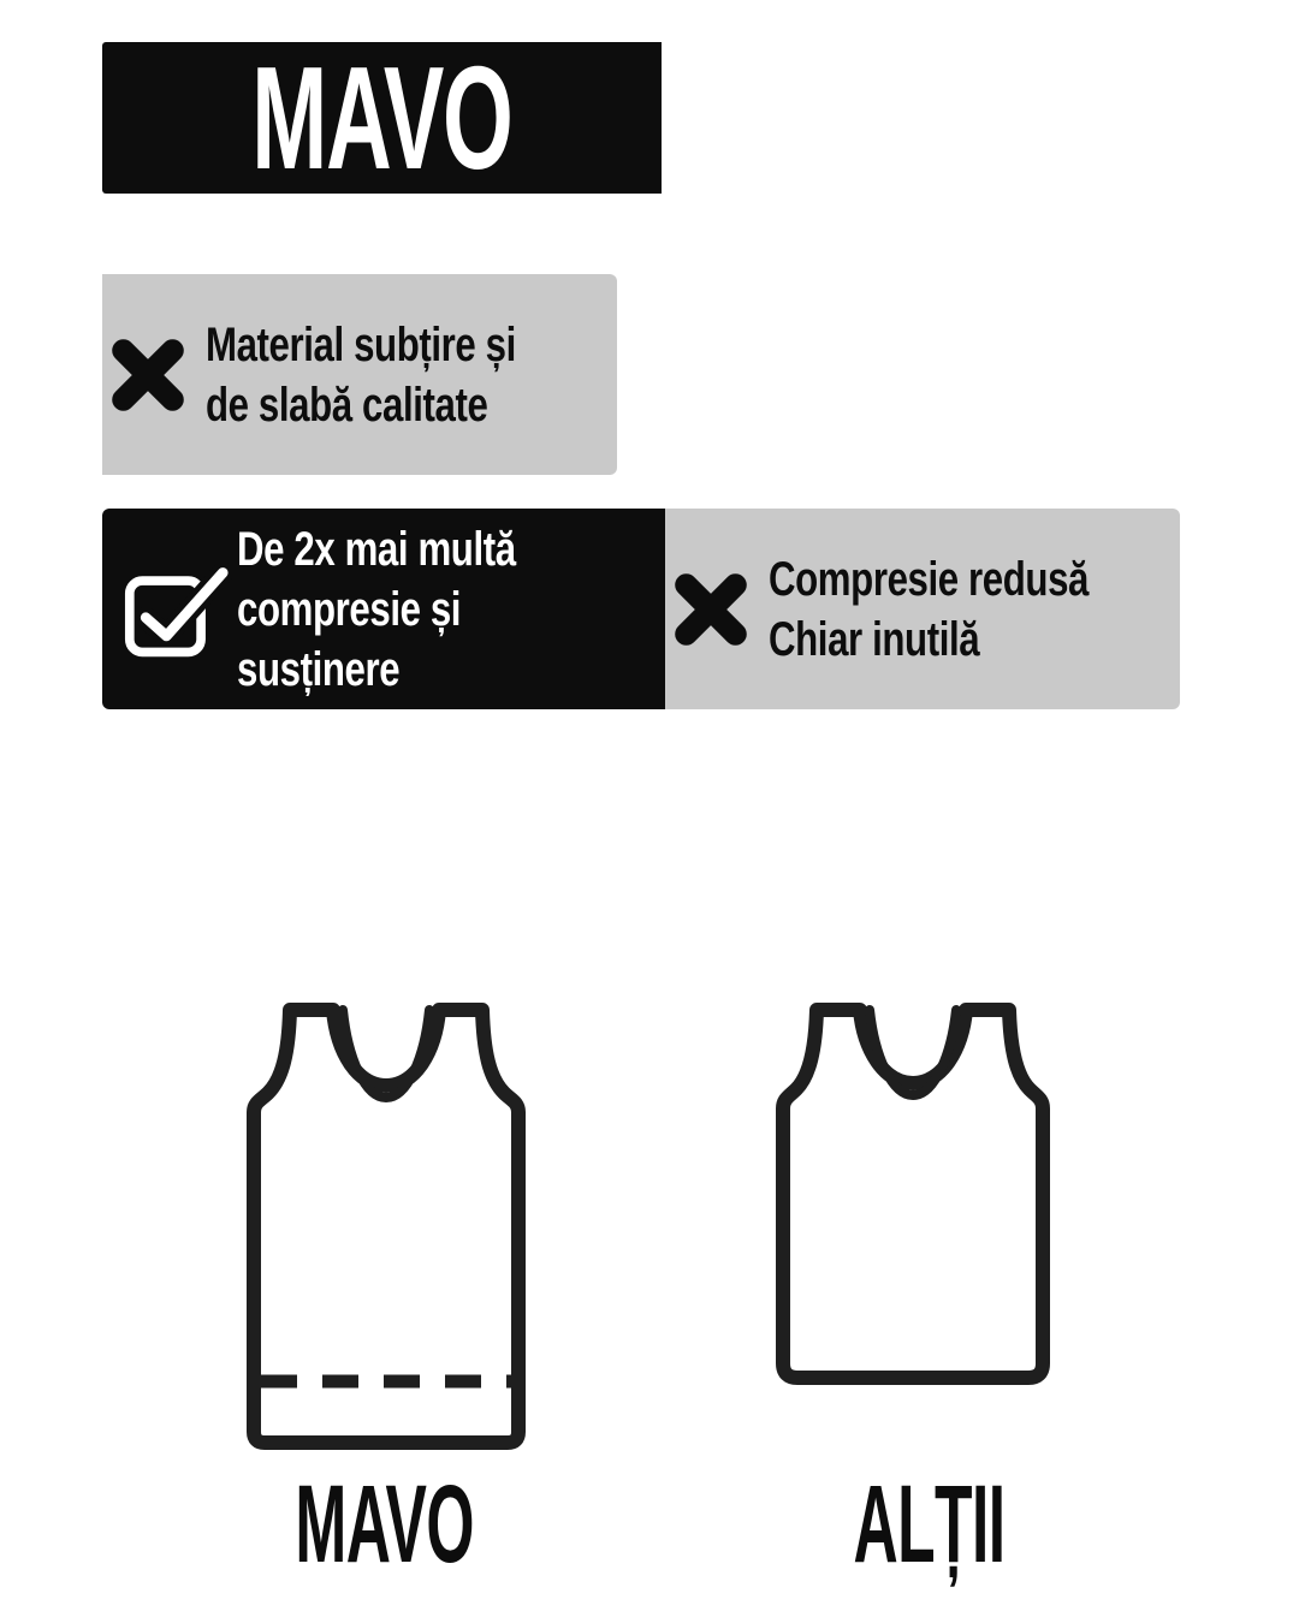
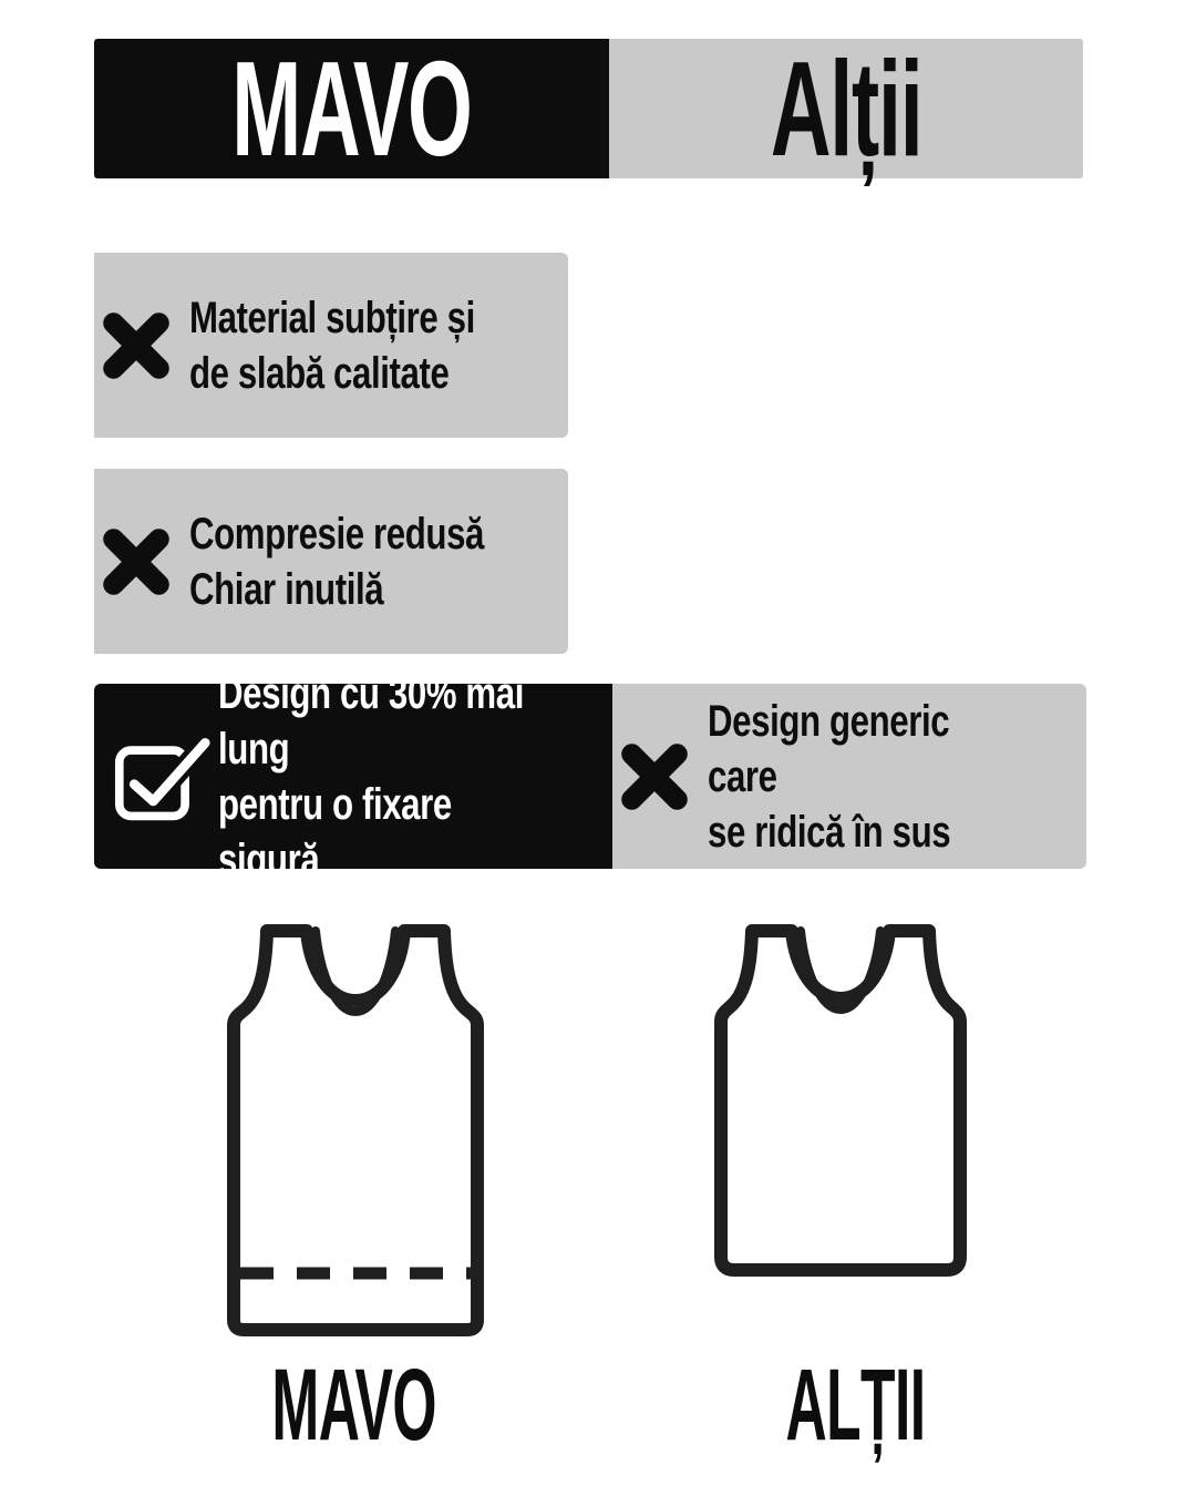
  MAVO
+ Alții
  Material subțire și
  de slabă calitate
- De 2x mai multă
- compresie și susținere
  Compresie redusă
  Chiar inutilă
+ Design cu 30% mai lung
+ pentru o fixare sigură
+ Design generic care
+ se ridică în sus
  MAVO
  ALȚII
